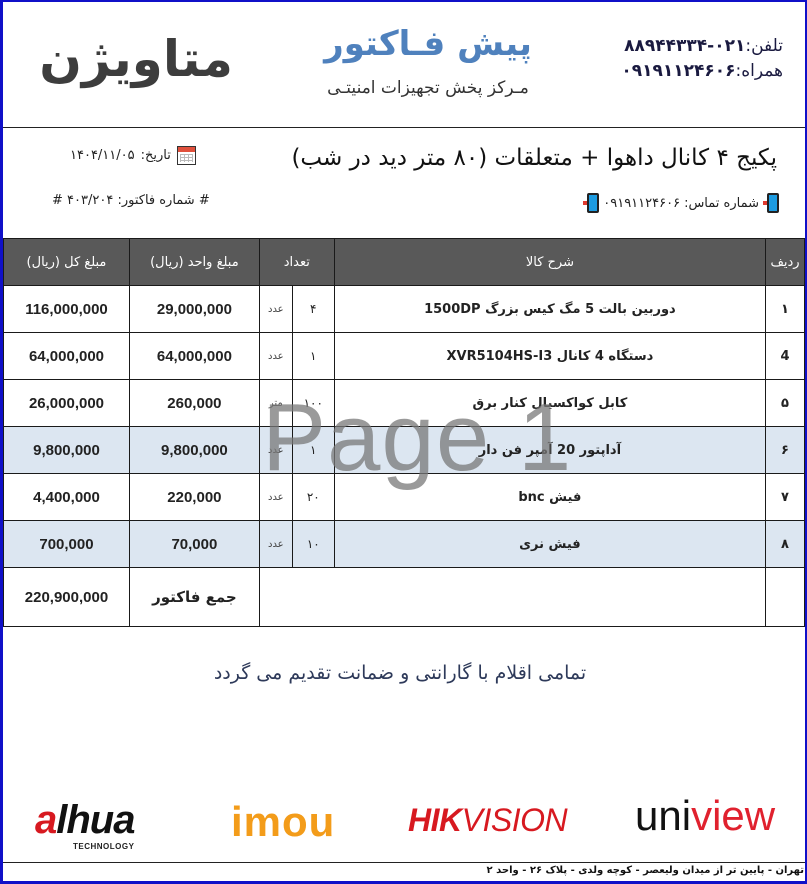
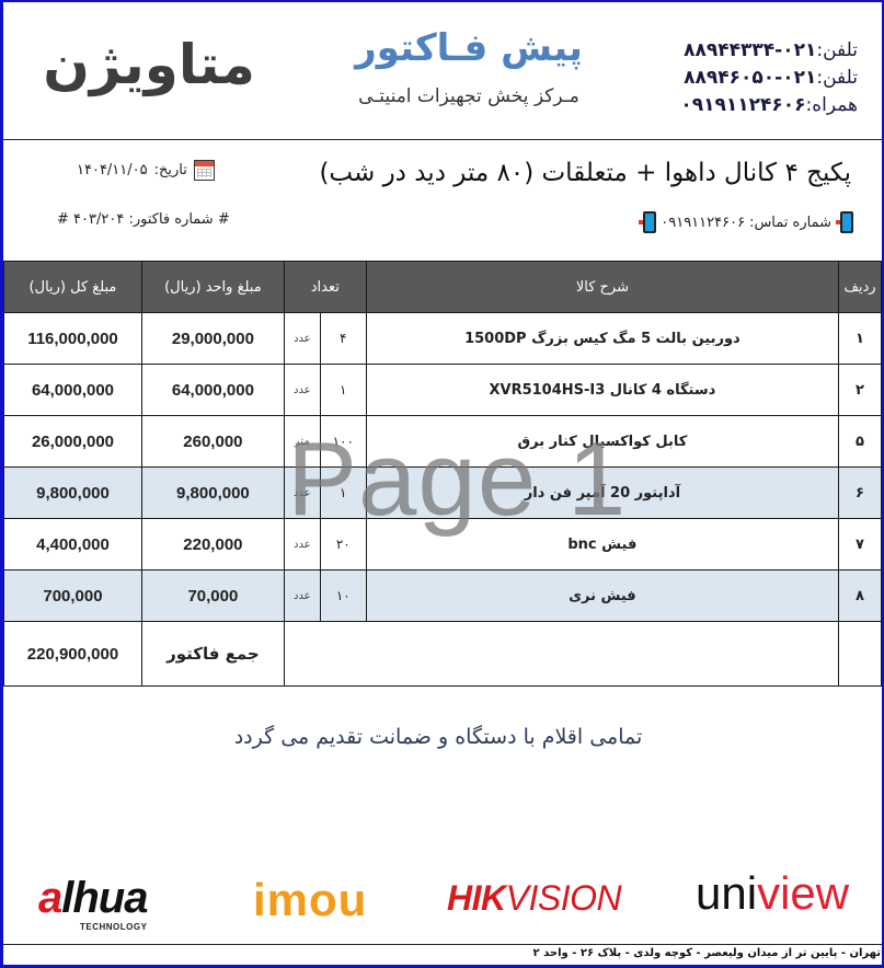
  متاویژن
  پیش فـاکتور
  مـرکز پخش تجهیزات امنیتـی
  تلفن:۰۲۱-۸۸۹۴۴۳۳۴
+ تلفن:۰۲۱-۸۸۹۴۶۰۵۰
  همراه:۰۹۱۹۱۱۲۴۶۰۶
  پکیج ۴ کانال داهوا + متعلقات (۸۰ متر دید در شب)
  شماره تماس:
  ۰۹۱۹۱۱۲۴۶۰۶
  تاریخ:
  ۱۴۰۴/۱۱/۰۵
  # شماره فاکتور: ۴۰۳/۲۰۴ #
  ردیف	شرح کالا	تعداد	مبلغ واحد (ریال)	مبلغ کل (ریال)
  ۱	دوربین بالت 5 مگ کیس بزرگ 1500DP	۴	عدد	29,000,000	116,000,000
- 4	دستگاه 4 کانال XVR5104HS-I3	۱	عدد	64,000,000	64,000,000
+ ۲	دستگاه 4 کانال XVR5104HS-I3	۱	عدد	64,000,000	64,000,000
  ۵	کابل کواکسیال کنار برق	۱۰۰	متر	260,000	26,000,000
  ۶	آداپتور 20 آمپر فن دار	۱	عدد	9,800,000	9,800,000
  ۷	فیش bnc	۲۰	عدد	220,000	4,400,000
  ۸	فیش نری	۱۰	عدد	70,000	700,000
  		جمع فاکتور	220,900,000
  Page 1
- تمامی اقلام با گارانتی و ضمانت تقدیم می گردد
+ تمامی اقلام با دستگاه و ضمانت تقدیم می گردد
  alhua
  TECHNOLOGY
  imou
  HIKVISION
  uniview
  تهران - پایین تر از میدان ولیعصر - کوچه ولدی - پلاک ۲۶ - واحد ۲
